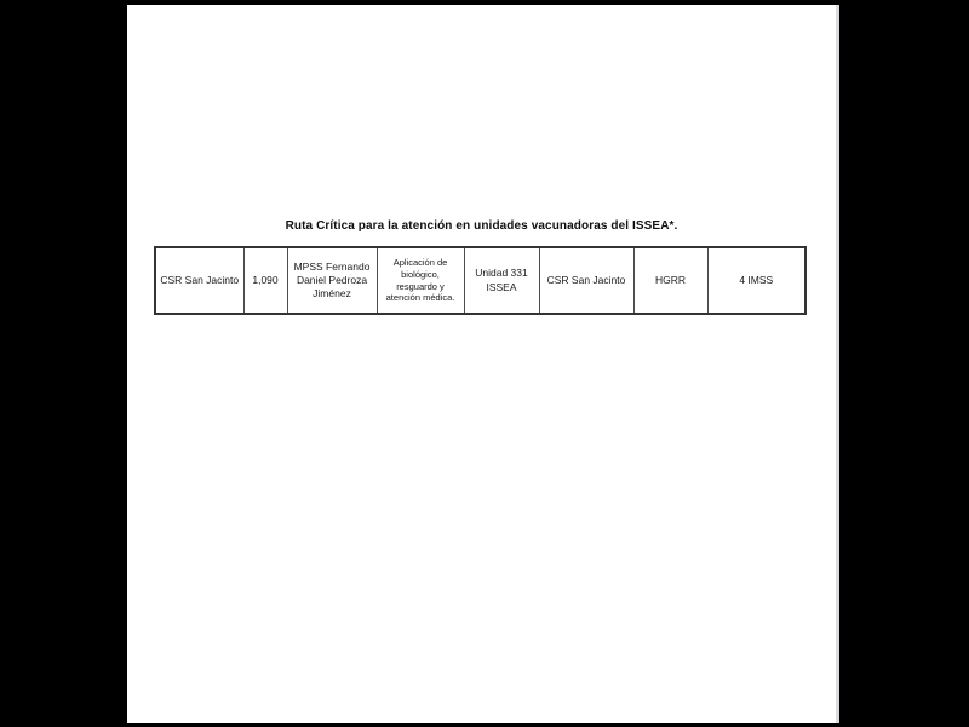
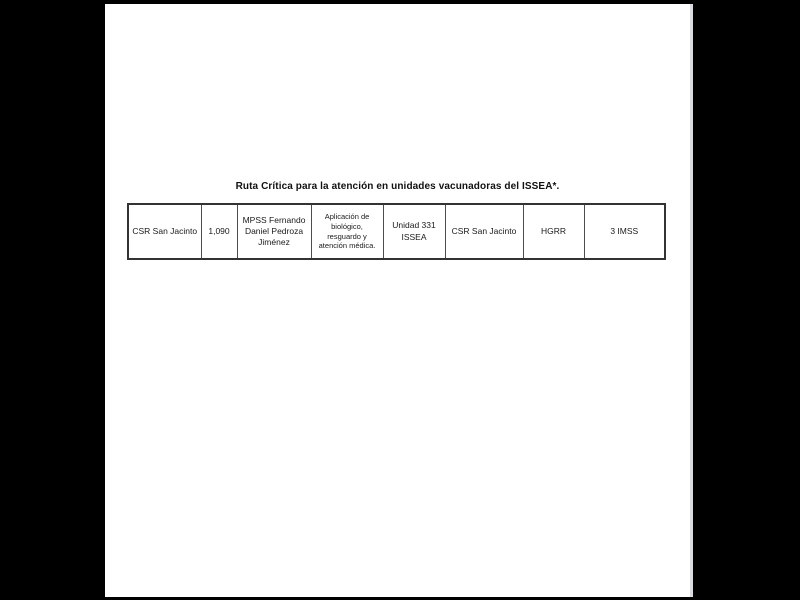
  Ruta Crítica para la atención en unidades vacunadoras del ISSEA*.
- CSR San Jacinto	1,090	MPSS Fernando Daniel Pedroza Jiménez	Aplicación de biológico, resguardo y atención médica.	Unidad 331 ISSEA	CSR San Jacinto	HGRR	4 IMSS
+ CSR San Jacinto	1,090	MPSS Fernando Daniel Pedroza Jiménez	Aplicación de biológico, resguardo y atención médica.	Unidad 331 ISSEA	CSR San Jacinto	HGRR	3 IMSS
